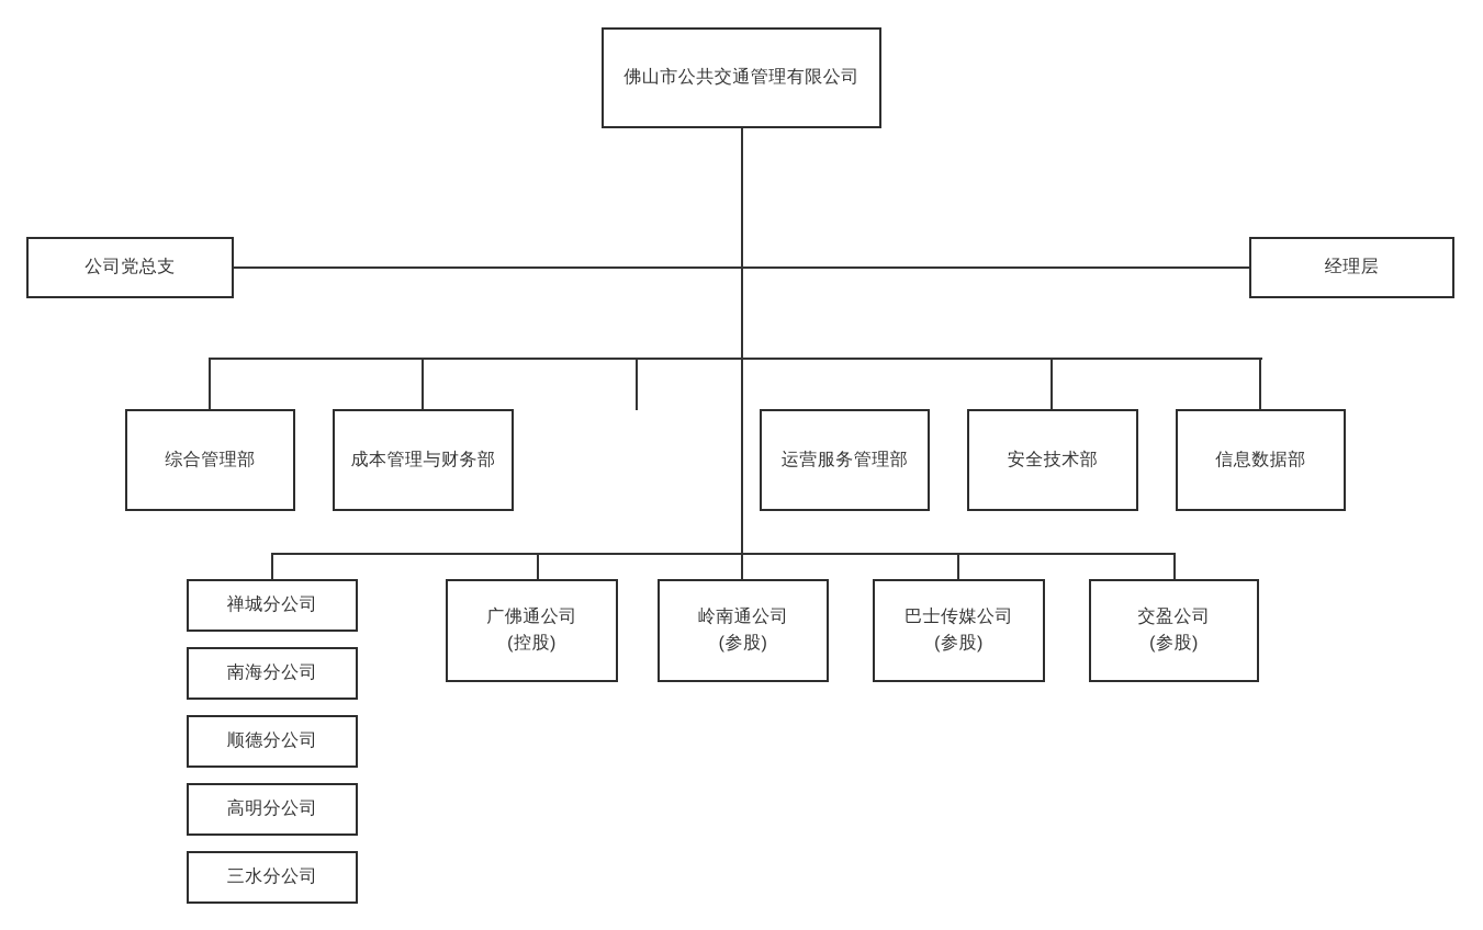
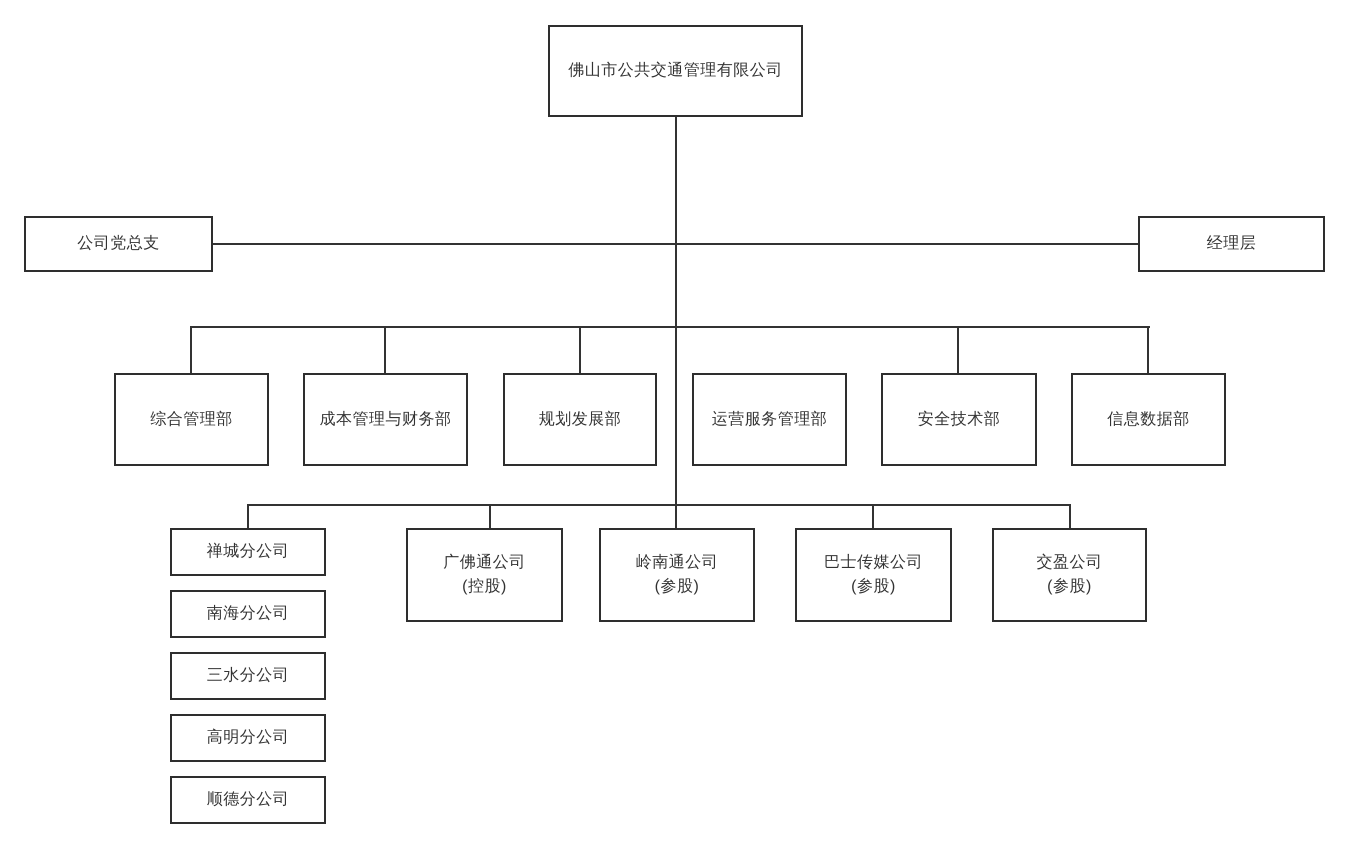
  佛山市公共交通管理有限公司
  公司党总支
  经理层
  综合管理部
  成本管理与财务部
+ 规划发展部
  运营服务管理部
  安全技术部
  信息数据部
  禅城分公司
  广佛通公司
  (控股)
  岭南通公司
  (参股)
  巴士传媒公司
  (参股)
  交盈公司
  (参股)
  南海分公司
- 顺德分公司
+ 三水分公司
  高明分公司
- 三水分公司
+ 顺德分公司
